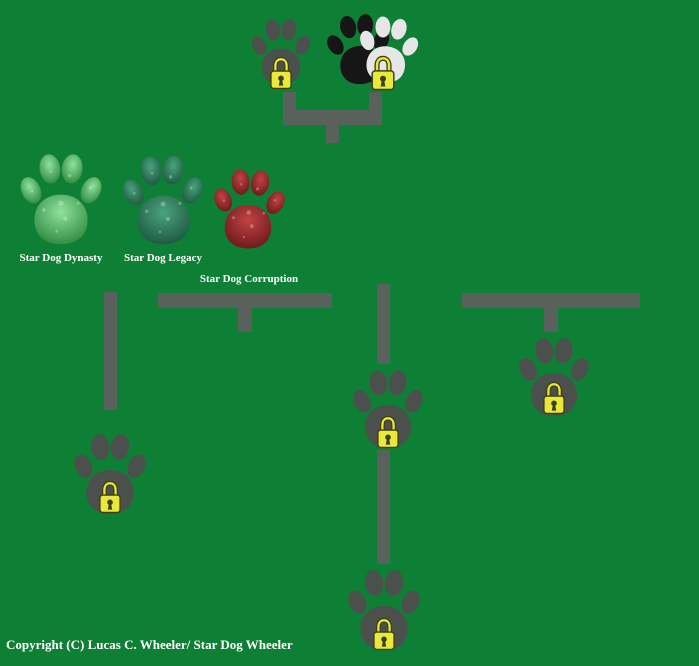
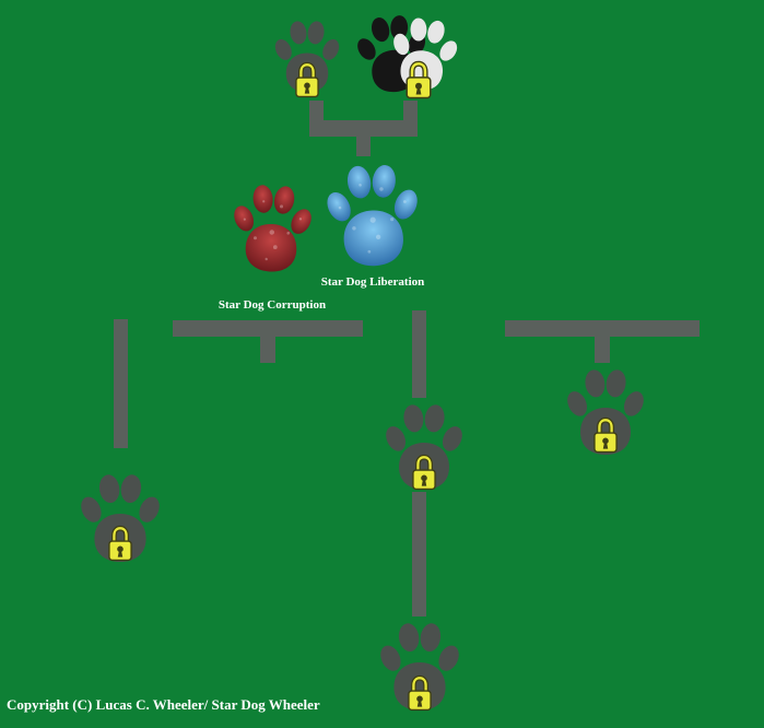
- Star Dog Dynasty
- Star Dog Legacy
  Star Dog Corruption
+ Star Dog Liberation
  Copyright (C) Lucas C. Wheeler/ Star Dog Wheeler
